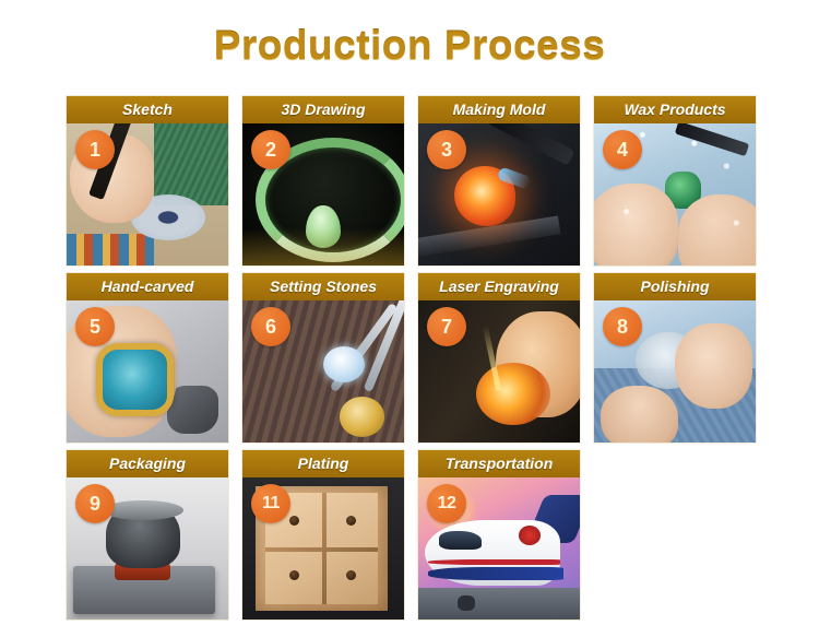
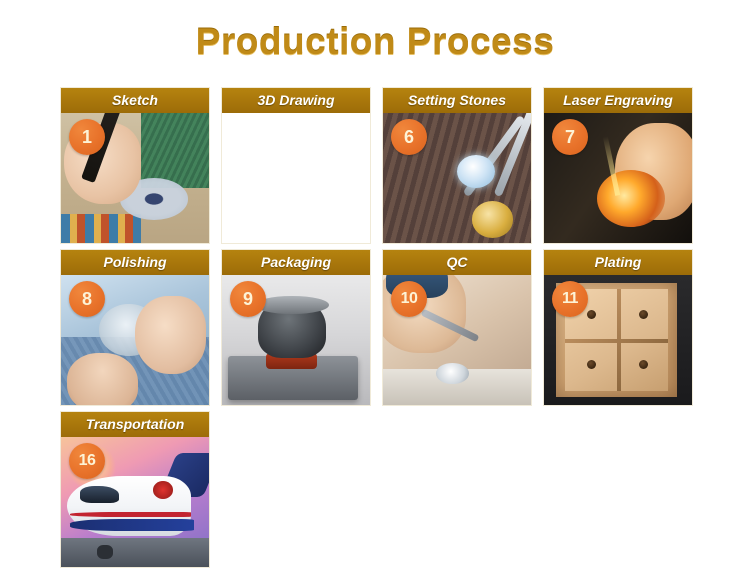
  Production Process
  Sketch
  1
  3D Drawing
- 2
- Making Mold
- 3
- Wax Products
- 4
- Hand-carved
- 5
  Setting Stones
  6
  Laser Engraving
  7
  Polishing
  8
  Packaging
  9
+ QC
+ 10
  Plating
  11
  Transportation
- 12
+ 16
